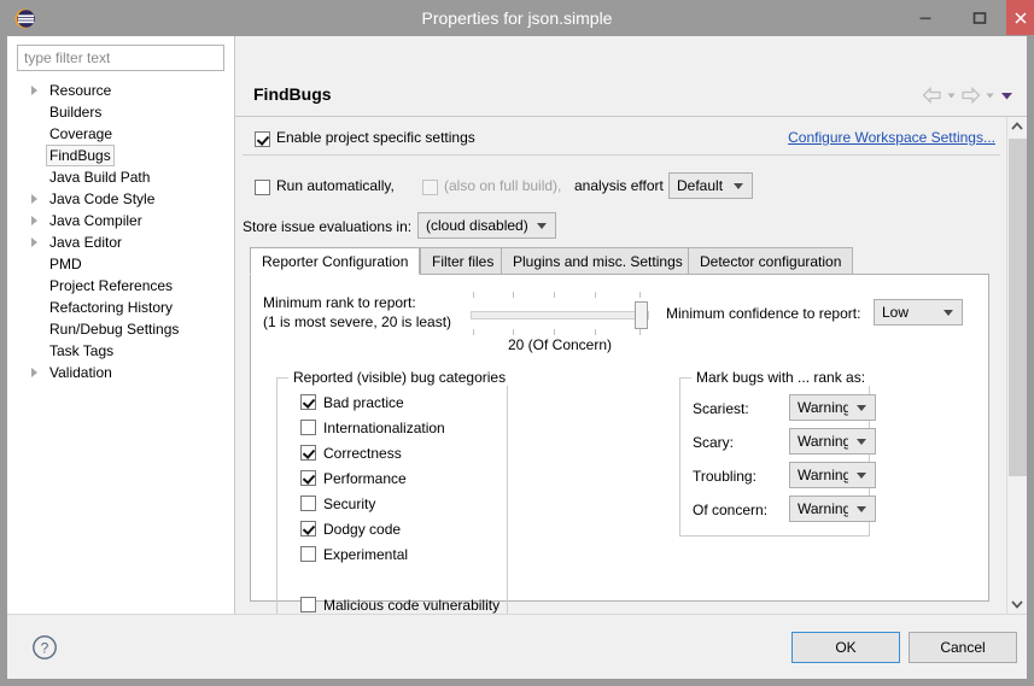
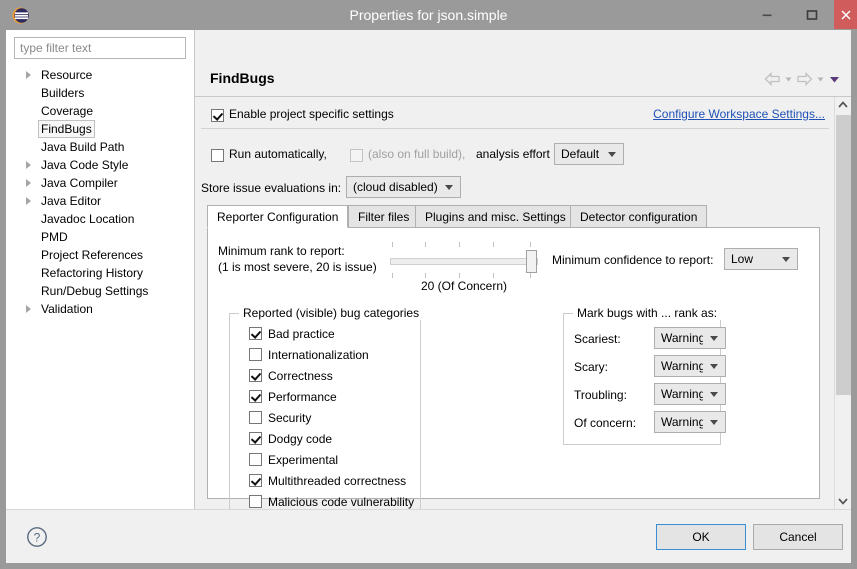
  Properties for json.simple
  type filter text
  Resource
  Builders
  Coverage
  FindBugs
  Java Build Path
  Java Code Style
  Java Compiler
  Java Editor
+ Javadoc Location
  PMD
  Project References
  Refactoring History
  Run/Debug Settings
- Task Tags
  Validation
  FindBugs
  Enable project specific settings
  Configure Workspace Settings...
  Run automatically,
  (also on full build),
  analysis effort
  Default
  Store issue evaluations in:
  (cloud disabled)
  Reporter Configuration
  Filter files
  Plugins and misc. Settings
  Detector configuration
  Minimum rank to report:
- (1 is most severe, 20 is least)
+ (1 is most severe, 20 is issue)
  20 (Of Concern)
  Minimum confidence to report:
  Low
  Reported (visible) bug categories
  Bad practice
  Internationalization
  Correctness
  Performance
  Security
  Dodgy code
  Experimental
+ Multithreaded correctness
  Malicious code vulnerability
  Mark bugs with ... rank as:
  Scariest:
  Warning
  Scary:
  Warning
  Troubling:
  Warning
  Of concern:
  Warning
  ?
  OK
  Cancel
